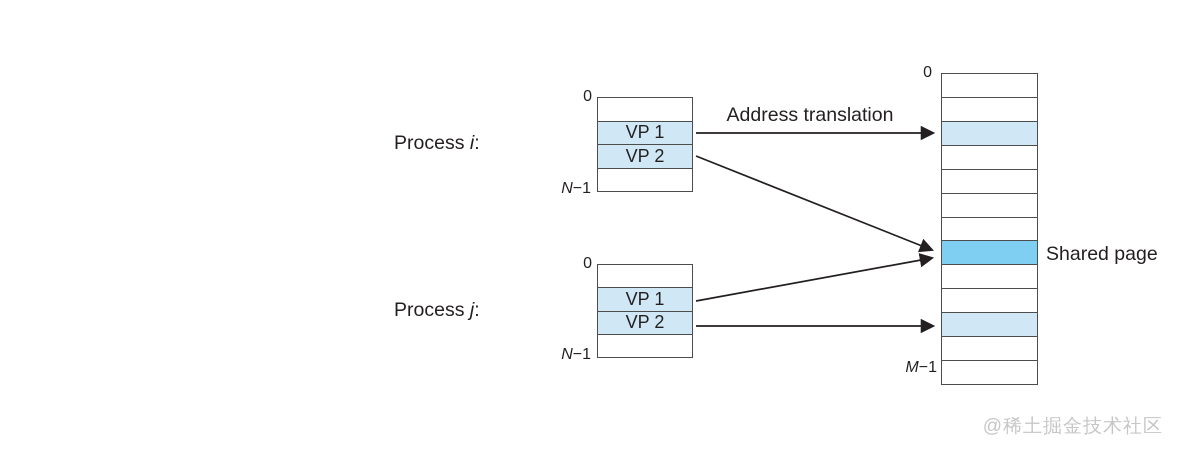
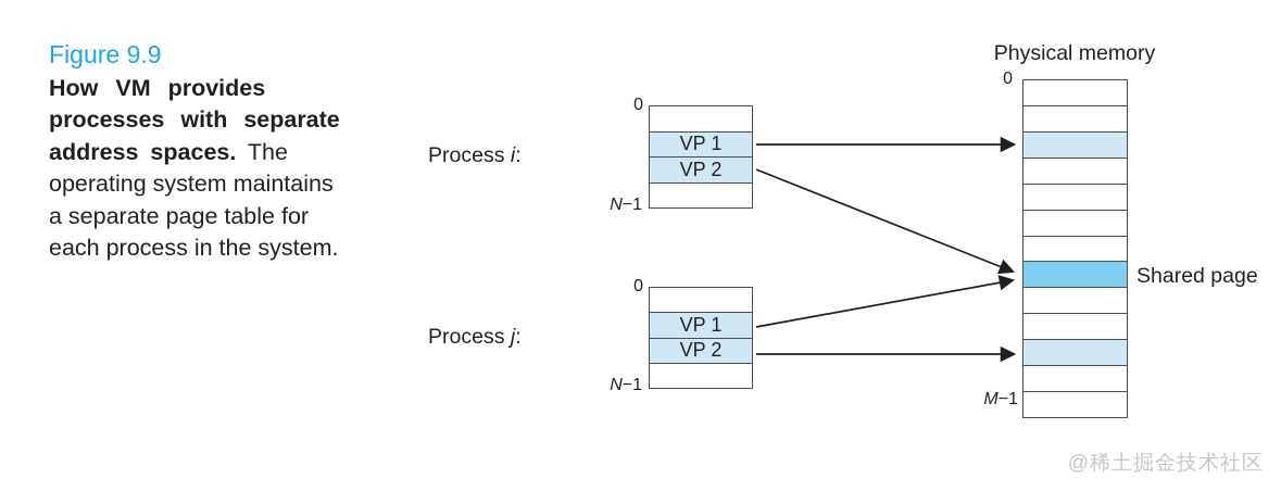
+ Figure 9.9
+ How VM provides
+ processes with separate
+ address spaces. The
+ operating system maintains
+ a separate page table for
+ each process in the system.
+ Physical memory
  Process i:
  0
  VP 1
  VP 2
  N−1
  Process j:
  0
  VP 1
  VP 2
  N−1
  0
  M−1
- Address translation
  Shared page
  @稀土掘金技术社区
